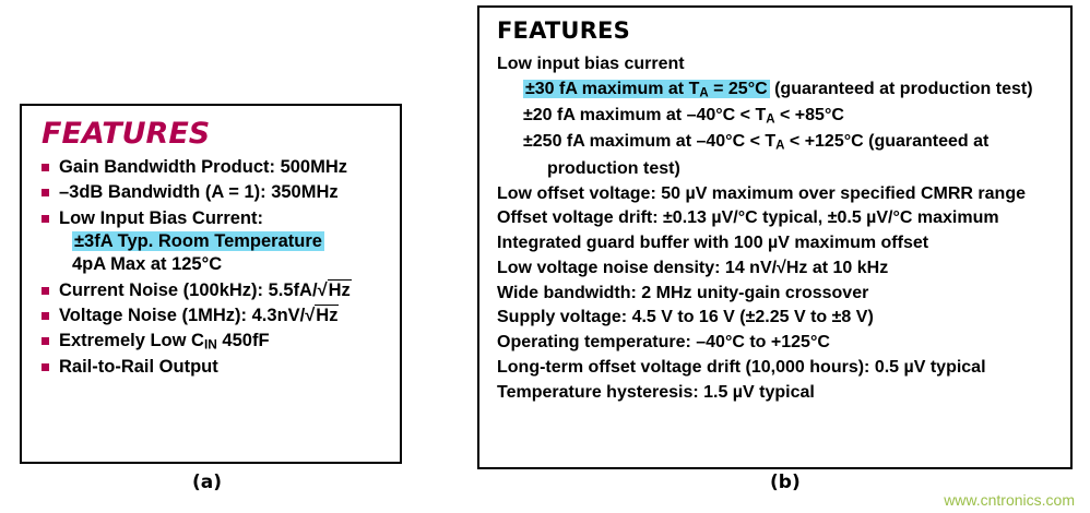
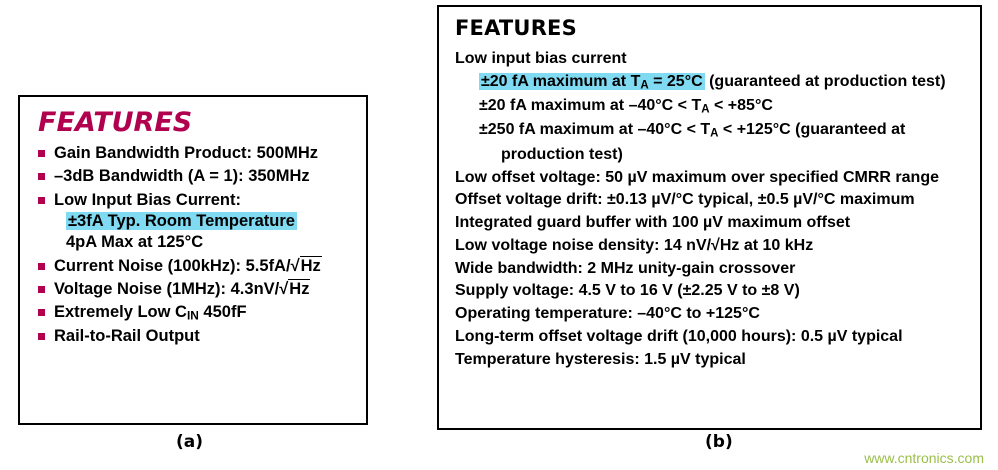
  FEATURES
  Gain Bandwidth Product: 500MHz
  –3dB Bandwidth (A = 1): 350MHz
  Low Input Bias Current:
  ±3fA Typ. Room Temperature
  4pA Max at 125°C
  Current Noise (100kHz): 5.5fA/√Hz
  Voltage Noise (1MHz): 4.3nV/√Hz
  Extremely Low CIN 450fF
  Rail-to-Rail Output
  (a)
  FEATURES
  Low input bias current
- ±30 fA maximum at TA = 25°C (guaranteed at production test)
+ ±20 fA maximum at TA = 25°C (guaranteed at production test)
  ±20 fA maximum at –40°C < TA < +85°C
  ±250 fA maximum at –40°C < TA < +125°C (guaranteed at
  production test)
  Low offset voltage: 50 µV maximum over specified CMRR range
  Offset voltage drift: ±0.13 µV/°C typical, ±0.5 µV/°C maximum
  Integrated guard buffer with 100 µV maximum offset
  Low voltage noise density: 14 nV/√Hz at 10 kHz
  Wide bandwidth: 2 MHz unity-gain crossover
  Supply voltage: 4.5 V to 16 V (±2.25 V to ±8 V)
  Operating temperature: –40°C to +125°C
  Long-term offset voltage drift (10,000 hours): 0.5 µV typical
  Temperature hysteresis: 1.5 µV typical
  (b)
  www.cntronics.com
